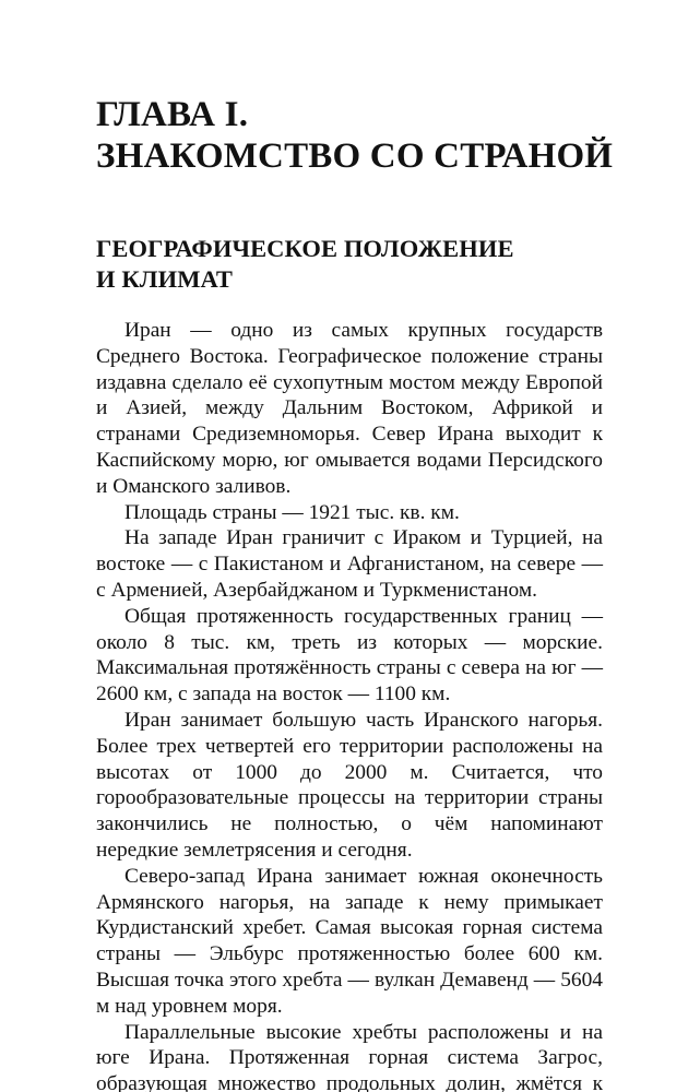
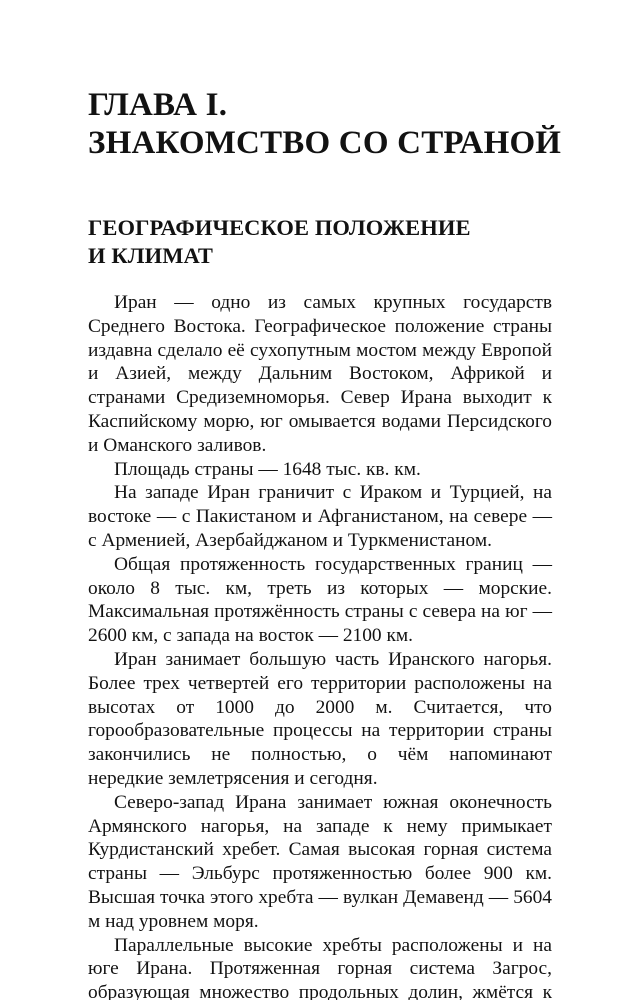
  ГЛАВА I.
  ЗНАКОМСТВО СО СТРАНОЙ
  ГЕОГРАФИЧЕСКОЕ ПОЛОЖЕНИЕ
  И КЛИМАТ
  Иран — одно из самых крупных государств Среднего Востока. Географическое положение страны издавна сделало её сухопутным мостом между Европой и Азией, между Дальним Востоком, Африкой и странами Средиземноморья. Север Ирана выходит к Каспийскому морю, юг омывается водами Персидского и Оманского заливов.
- Площадь страны — 1921 тыс. кв. км.
+ Площадь страны — 1648 тыс. кв. км.
  На западе Иран граничит с Ираком и Турцией, на востоке — с Пакистаном и Афганистаном, на севере — с Арменией, Азербайджаном и Туркменистаном.
- Общая протяженность государственных границ — около 8 тыс. км, треть из которых — морские. Максимальная протяжённость страны с севера на юг — 2600 км, с запада на восток — 1100 км.
+ Общая протяженность государственных границ — около 8 тыс. км, треть из которых — морские. Максимальная протяжённость страны с севера на юг — 2600 км, с запада на восток — 2100 км.
  Иран занимает большую часть Иранского нагорья. Более трех четвертей его территории расположены на высотах от 1000 до 2000 м. Считается, что горообразовательные процессы на территории страны закончились не полностью, о чём напоминают нередкие землетрясения и сегодня.
- Северо-запад Ирана занимает южная оконечность Армянского нагорья, на западе к нему примыкает Курдистанский хребет. Самая высокая горная система страны — Эльбурс протяженностью более 600 км. Высшая точка этого хребта — вулкан Демавенд — 5604 м над уровнем моря.
+ Северо-запад Ирана занимает южная оконечность Армянского нагорья, на западе к нему примыкает Курдистанский хребет. Самая высокая горная система страны — Эльбурс протяженностью более 900 км. Высшая точка этого хребта — вулкан Демавенд — 5604 м над уровнем моря.
  Параллельные высокие хребты расположены и на юге Ирана. Протяженная горная система Загрос, образующая множество продольных долин, жмётся к
